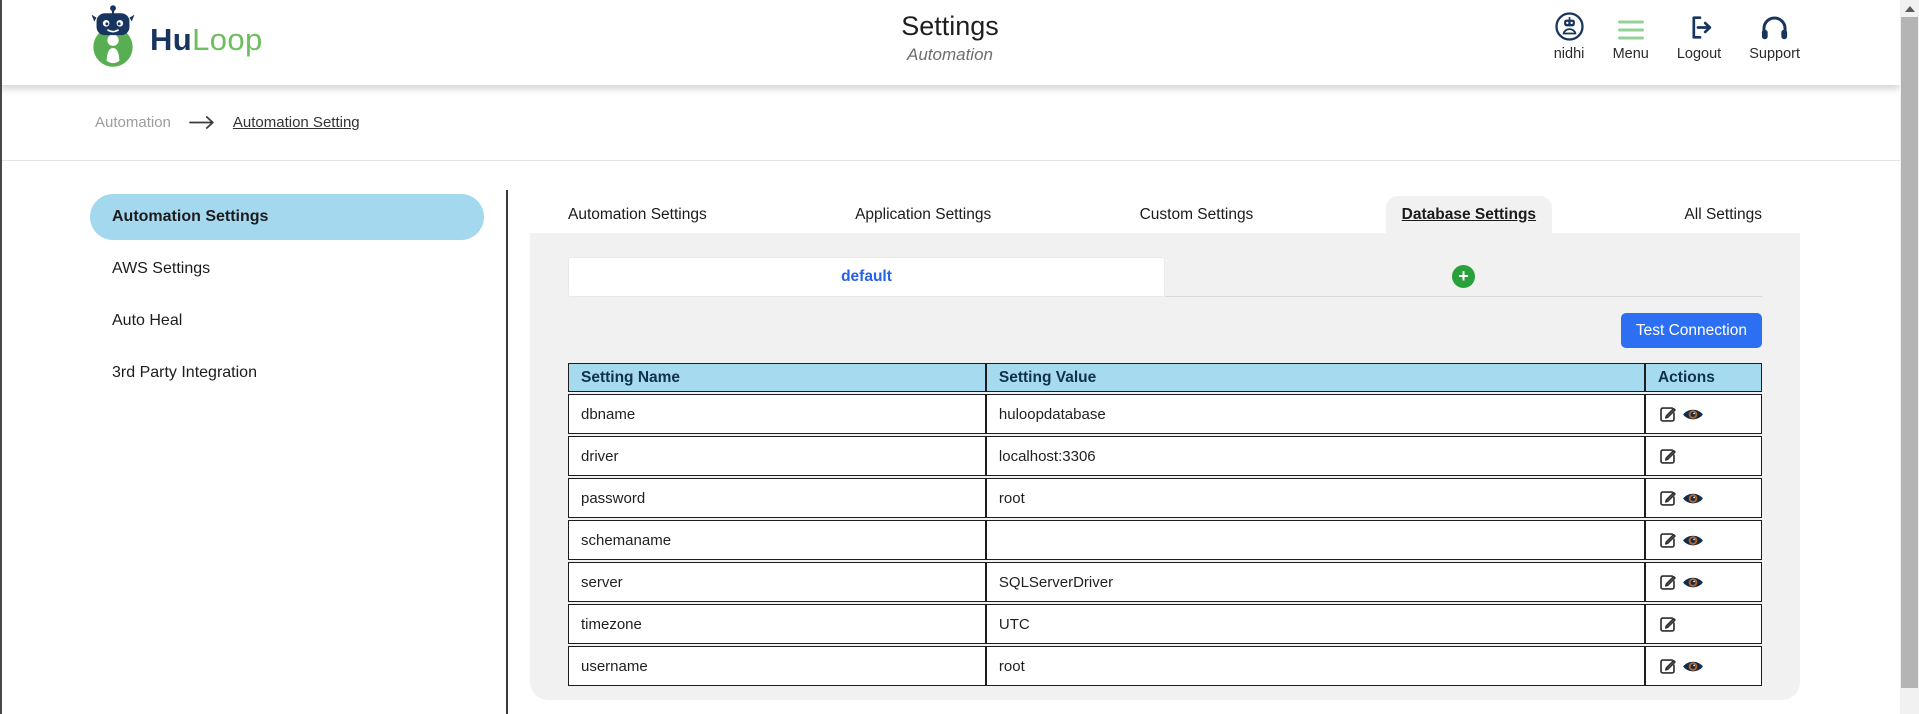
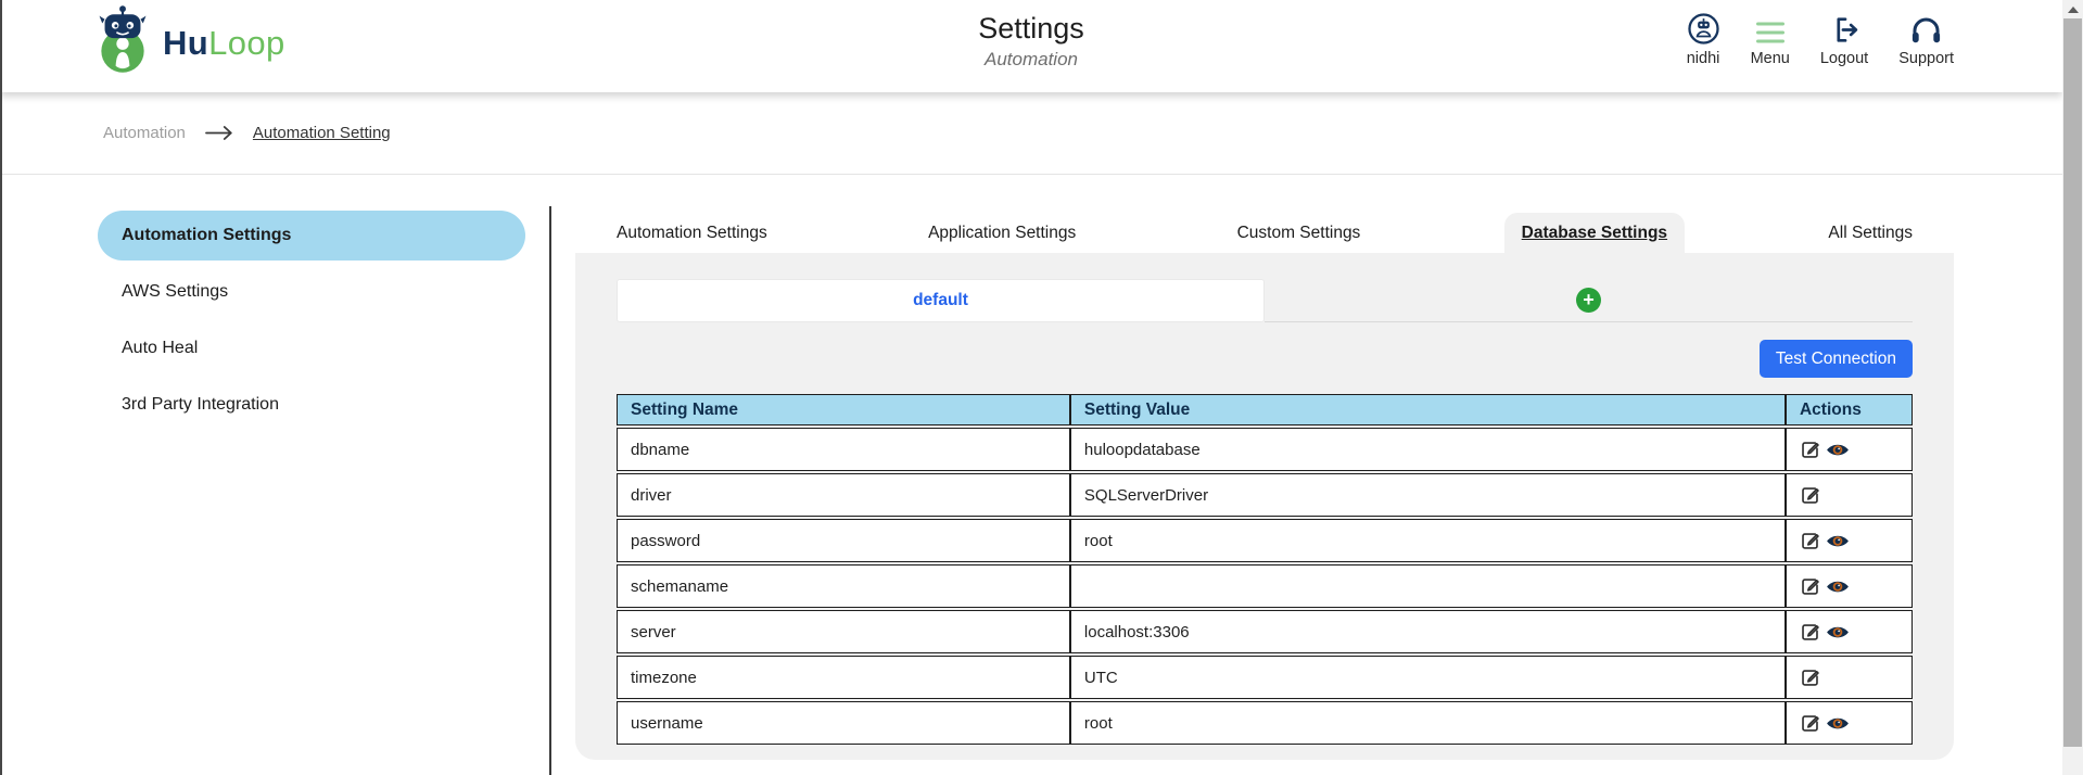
  HuLoop
  Settings
  Automation
  nidhi
  Menu
  Logout
  Support
  Automation
  Automation Setting
  Automation Settings
  AWS Settings
  Auto Heal
  3rd Party Integration
  Automation Settings
  Application Settings
  Custom Settings
  Database Settings
  All Settings
  default
  +
  Test Connection
  Setting Name	Setting Value	Actions
  dbname	huloopdatabase
- driver	localhost:3306
+ driver	SQLServerDriver
  password	root
  schemaname
- server	SQLServerDriver
+ server	localhost:3306
  timezone	UTC
  username	root
